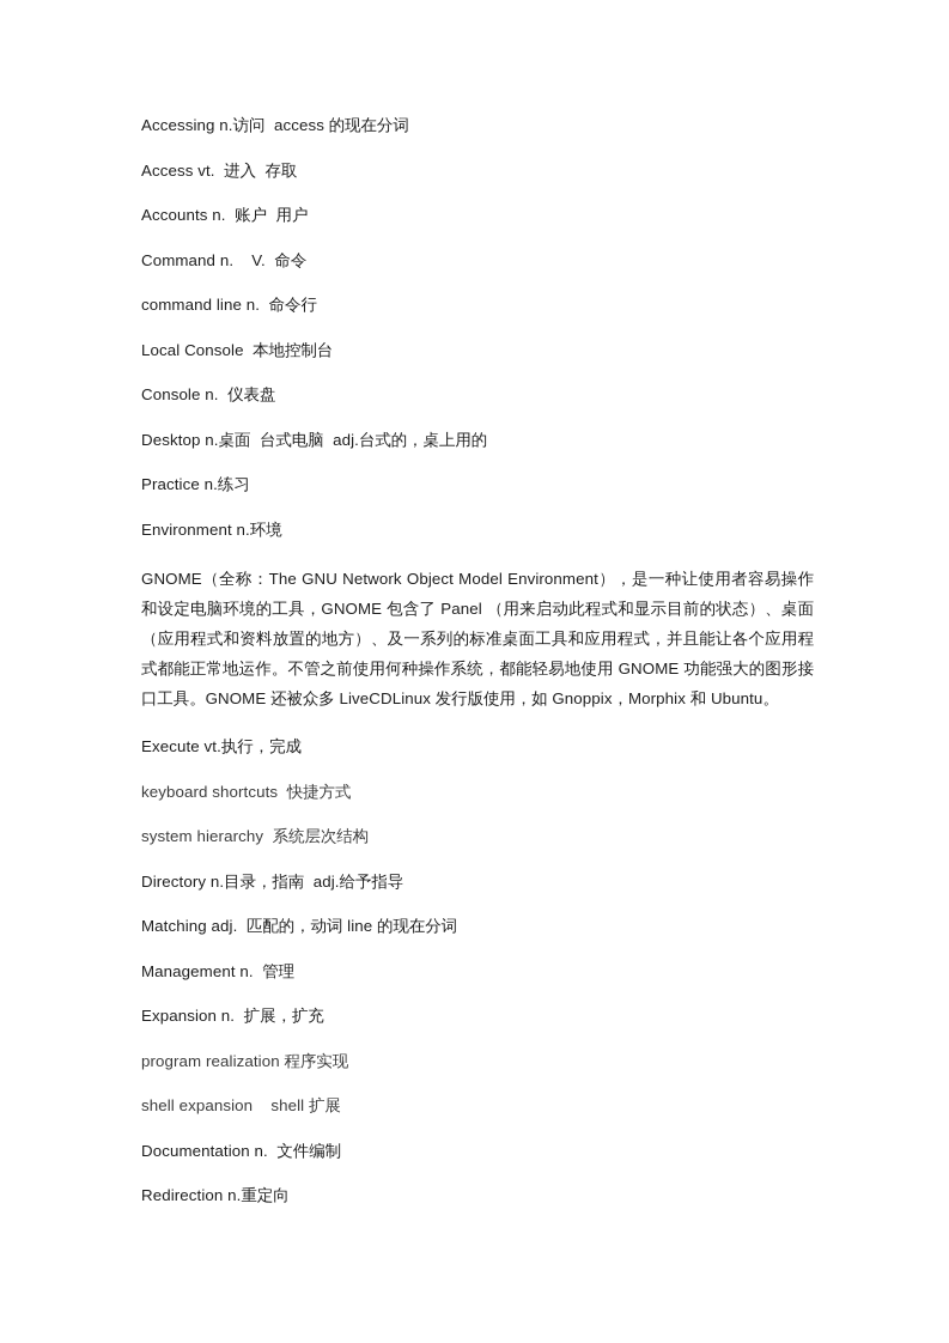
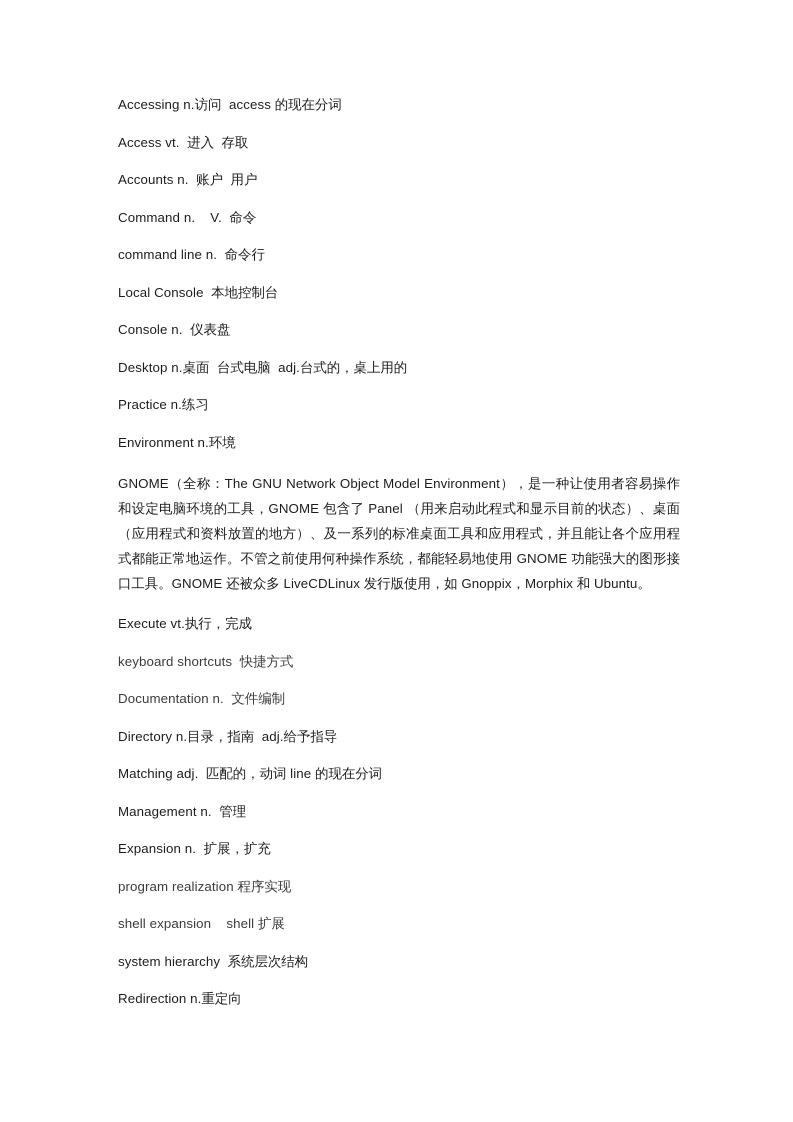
  Accessing n.访问 access 的现在分词
  Access vt. 进入 存取
  Accounts n. 账户 用户
  Command n. V. 命令
  command line n. 命令行
  Local Console 本地控制台
  Console n. 仪表盘
  Desktop n.桌面 台式电脑 adj.台式的，桌上用的
  Practice n.练习
  Environment n.环境
  GNOME（全称：The GNU Network Object Model Environment），是一种让使用者容易操作和设定电脑环境的工具，GNOME 包含了 Panel （用来启动此程式和显示目前的状态）、桌面（应用程式和资料放置的地方）、及一系列的标准桌面工具和应用程式，并且能让各个应用程式都能正常地运作。不管之前使用何种操作系统，都能轻易地使用 GNOME 功能强大的图形接口工具。GNOME 还被众多 LiveCDLinux 发行版使用，如 Gnoppix，Morphix 和 Ubuntu。
  Execute vt.执行，完成
  keyboard shortcuts 快捷方式
- system hierarchy 系统层次结构
+ Documentation n. 文件编制
  Directory n.目录，指南 adj.给予指导
  Matching adj. 匹配的，动词 line 的现在分词
  Management n. 管理
  Expansion n. 扩展，扩充
  program realization 程序实现
  shell expansion shell 扩展
- Documentation n. 文件编制
+ system hierarchy 系统层次结构
  Redirection n.重定向
